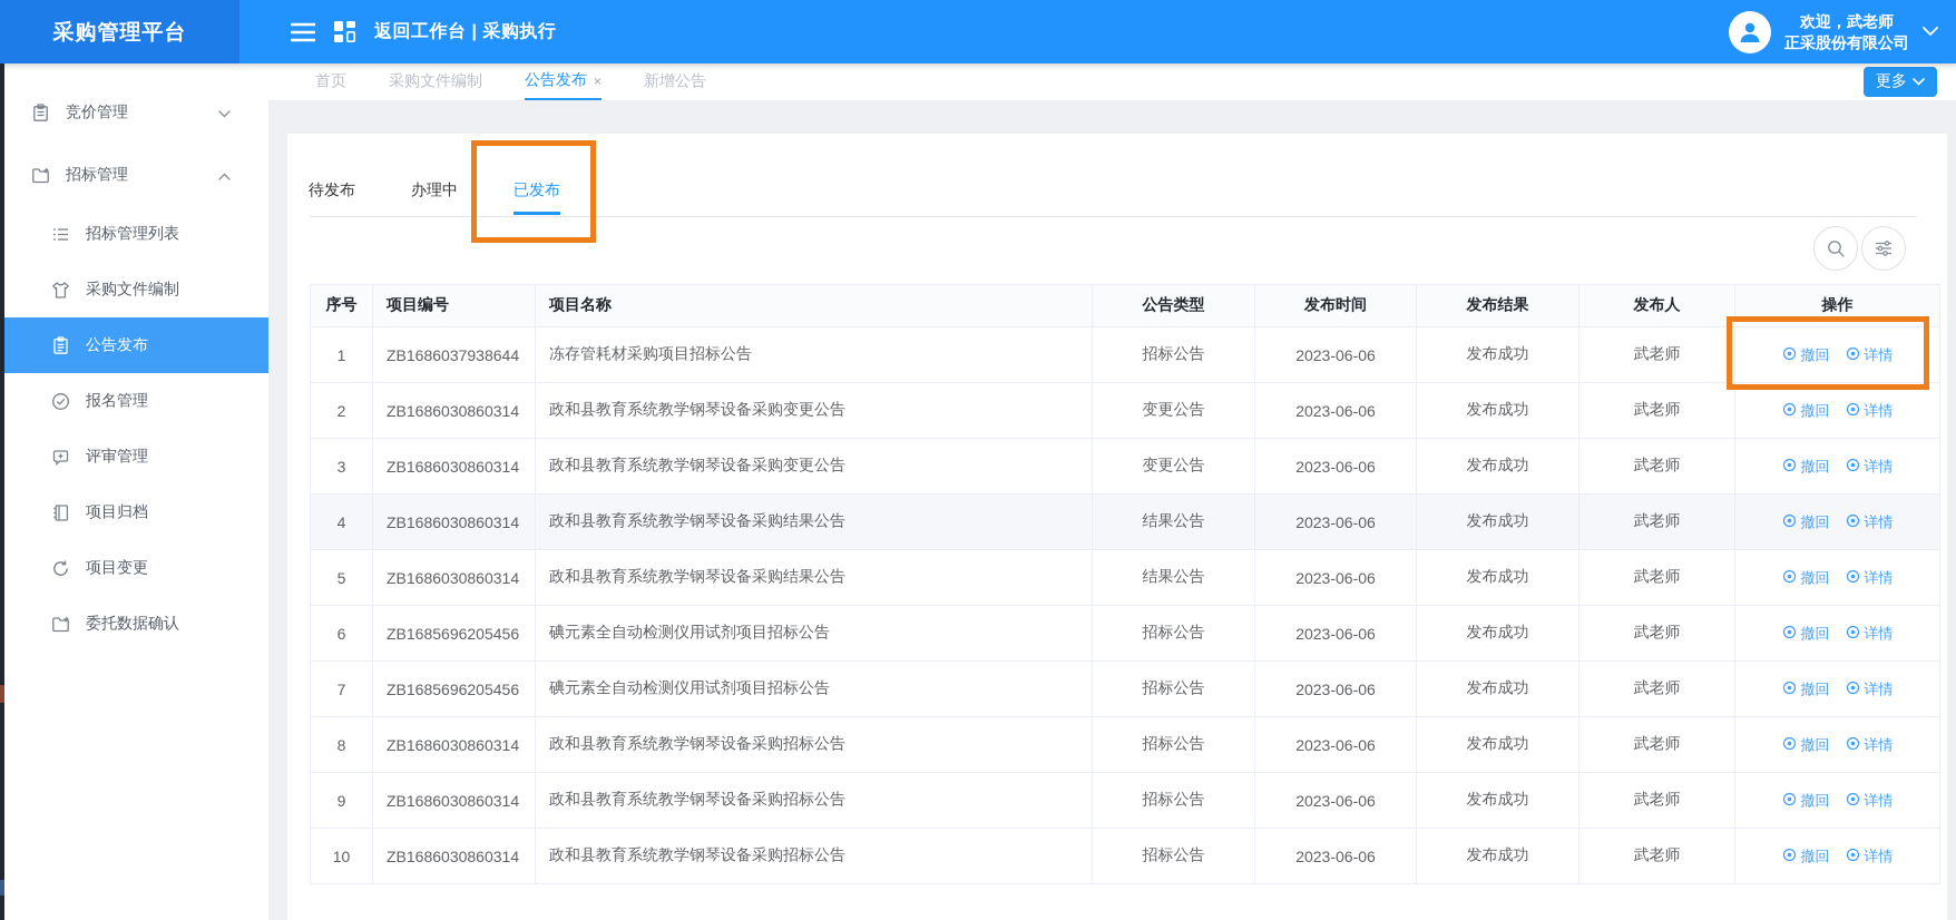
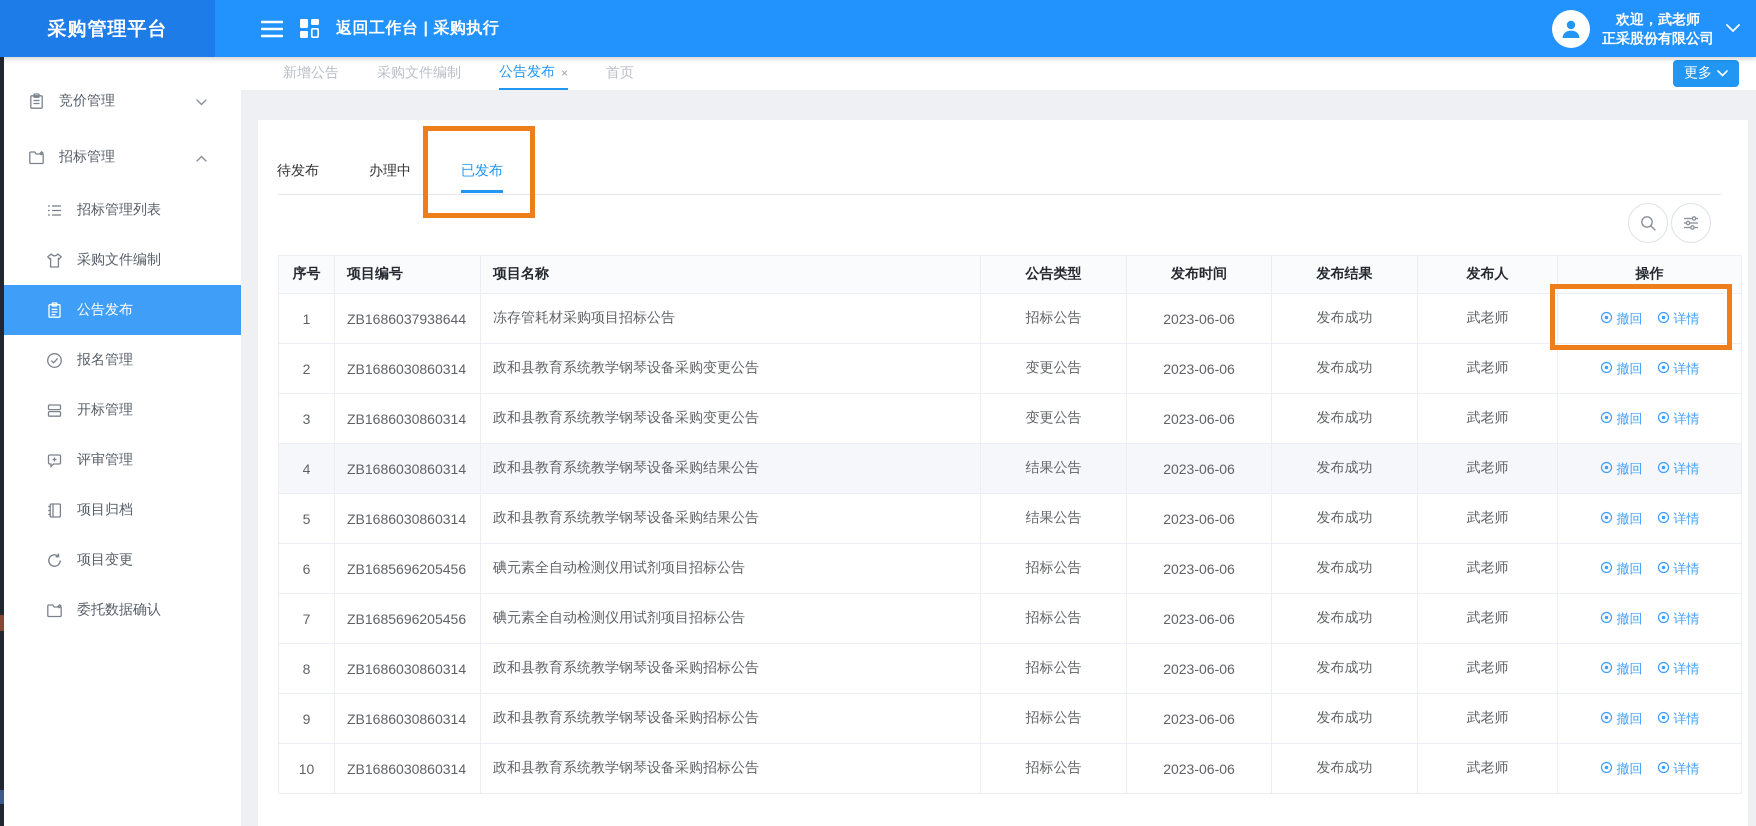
  采购管理平台
  返回工作台 | 采购执行
  欢迎，武老师
  正采股份有限公司
- 首页
+ 新增公告
  采购文件编制
  公告发布
  ×
- 新增公告
+ 首页
  更多
  竞价管理
  招标管理
  招标管理列表
  采购文件编制
  公告发布
  报名管理
+ 开标管理
  评审管理
  项目归档
  项目变更
  委托数据确认
  待发布
  办理中
  已发布
  序号	项目编号	项目名称	公告类型	发布时间	发布结果	发布人	操作
  1	ZB1686037938644	冻存管耗材采购项目招标公告	招标公告	2023-06-06	发布成功	武老师	撤回 详情
  2	ZB1686030860314	政和县教育系统教学钢琴设备采购变更公告	变更公告	2023-06-06	发布成功	武老师	撤回 详情
  3	ZB1686030860314	政和县教育系统教学钢琴设备采购变更公告	变更公告	2023-06-06	发布成功	武老师	撤回 详情
  4	ZB1686030860314	政和县教育系统教学钢琴设备采购结果公告	结果公告	2023-06-06	发布成功	武老师	撤回 详情
  5	ZB1686030860314	政和县教育系统教学钢琴设备采购结果公告	结果公告	2023-06-06	发布成功	武老师	撤回 详情
  6	ZB1685696205456	碘元素全自动检测仪用试剂项目招标公告	招标公告	2023-06-06	发布成功	武老师	撤回 详情
  7	ZB1685696205456	碘元素全自动检测仪用试剂项目招标公告	招标公告	2023-06-06	发布成功	武老师	撤回 详情
  8	ZB1686030860314	政和县教育系统教学钢琴设备采购招标公告	招标公告	2023-06-06	发布成功	武老师	撤回 详情
  9	ZB1686030860314	政和县教育系统教学钢琴设备采购招标公告	招标公告	2023-06-06	发布成功	武老师	撤回 详情
  10	ZB1686030860314	政和县教育系统教学钢琴设备采购招标公告	招标公告	2023-06-06	发布成功	武老师	撤回 详情
